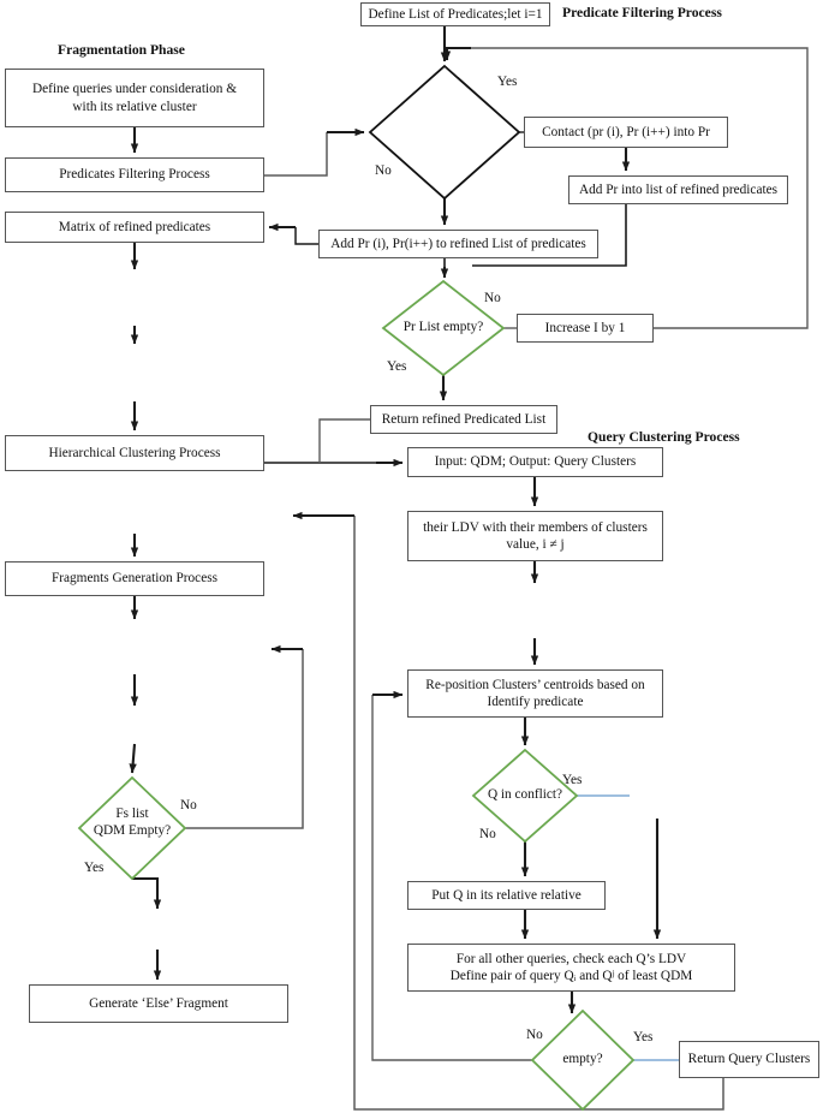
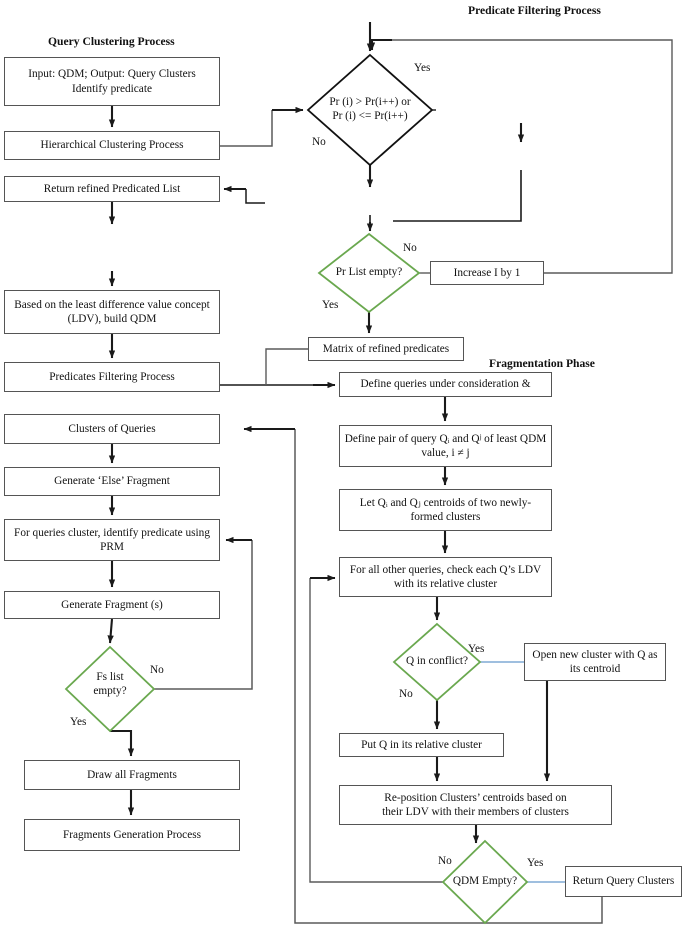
- Fragmentation Phase
+ Query Clustering Process
  Predicate Filtering Process
- Query Clustering Process
+ Fragmentation Phase
- Define queries under consideration &
+ Input: QDM; Output: Query Clusters
- with its relative cluster
+ Identify predicate
- Predicates Filtering Process
+ Hierarchical Clustering Process
- Matrix of refined predicates
+ Return refined Predicated List
+ Based on the least difference value concept
+ (LDV), build QDM
- Hierarchical Clustering Process
+ Predicates Filtering Process
+ Clusters of Queries
- Fragments Generation Process
+ Generate ‘Else’ Fragment
+ For queries cluster, identify predicate using
+ PRM
+ Generate Fragment (s)
+ Draw all Fragments
- Generate ‘Else’ Fragment
+ Fragments Generation Process
- Define List of Predicates;let i=1
- Contact (pr (i), Pr (i++) into Pr
- Add Pr into list of refined predicates
- Add Pr (i), Pr(i++) to refined List of predicates
  Increase I by 1
- Return refined Predicated List
+ Matrix of refined predicates
- Input: QDM; Output: Query Clusters
+ Define queries under consideration &
- their LDV with their members of clusters
+ Define pair of query Qᵢ and Qʲ of least QDM
  value, i ≠ j
+ Let Qᵢ and Qⱼ centroids of two newly-
+ formed clusters
- Re-position Clusters’ centroids based on
+ For all other queries, check each Q’s LDV
- Identify predicate
+ with its relative cluster
+ Open new cluster with Q as
+ its centroid
- Put Q in its relative relative
+ Put Q in its relative cluster
- For all other queries, check each Q’s LDV
+ Re-position Clusters’ centroids based on
- Define pair of query Qᵢ and Qʲ of least QDM
+ their LDV with their members of clusters
  Return Query Clusters
+ Pr (i) > Pr(i++) or
+ Pr (i) <= Pr(i++)
  Pr List empty?
  Q in conflict?
- empty?
+ QDM Empty?
  Fs list
- QDM Empty?
+ empty?
  Yes
  No
  No
  Yes
  No
  Yes
  Yes
  No
  No
  Yes
